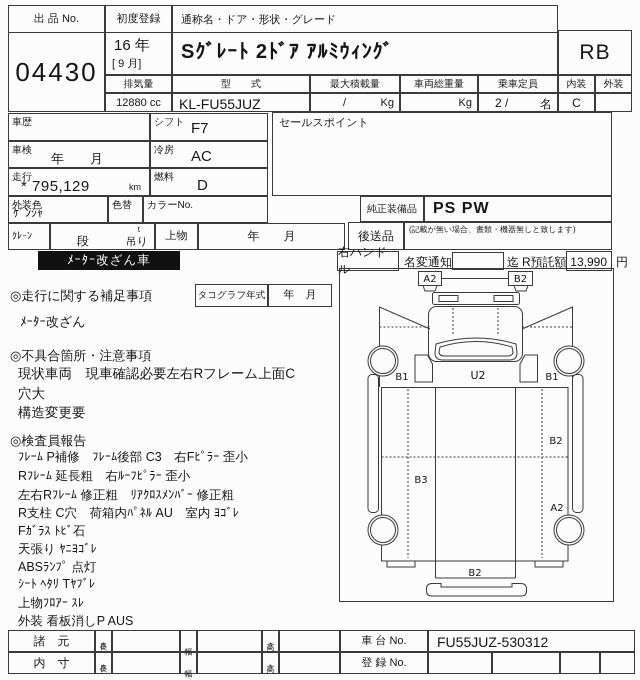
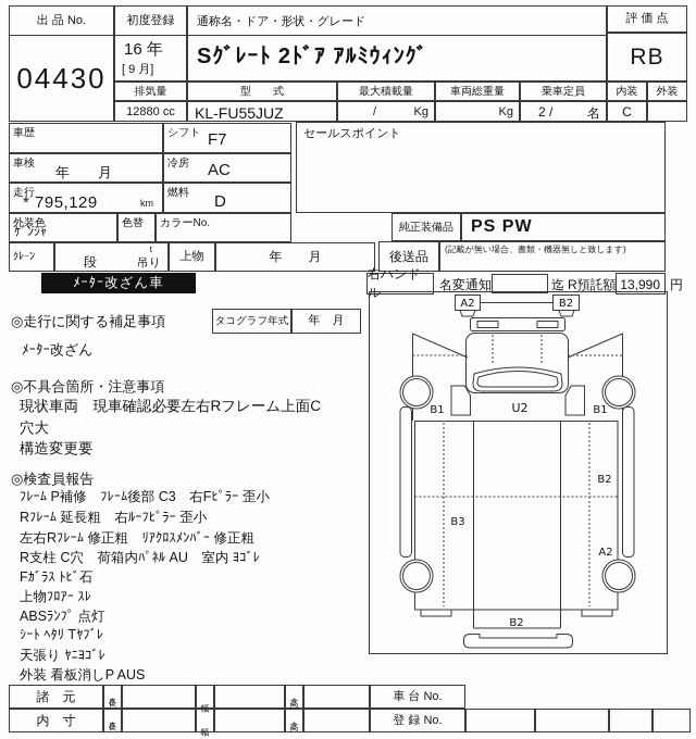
  出 品 No.
  04430
  初度登録
  16 年
  [ 9 月]
  排気量
  12880 cc
  通称名・ドア・形状・グレード
  Sｸﾞﾚｰﾄ 2ﾄﾞｱ ｱﾙﾐｳｨﾝｸﾞ
  型 式
  KL-FU55JUZ
  最大積載量
  /
  Kg
  車両総重量
  Kg
  乗車定員
  2 /
  名
+ 評 価 点
  RB
  内装
  外装
  C
  車歴
  シフト
  F7
  車検
  年 月
  冷房
  AC
  走行
  * 795,129
  km
  燃料
  D
  外装色
  ｹﾞﾝｼｬ
  色替
  カラーNo.
  ｸﾚｰﾝ
  段
  t
  吊り
  上物
  年 月
  セールスポイント
  純正装備品
  PS PW
  後送品
  (記載が無い場合、書類・機器無しと致します)
  ﾒｰﾀｰ改ざん車
  右ハンド
  名変通知
  迄
  R預託額
  13,990
  円
  ◎走行に関する補足事項
  タコグラフ年式
  年 月
  ﾒｰﾀｰ改ざん
  ◎不具合箇所・注意事項
  現状車両 現車確認必要左右Rフレーム上面C
  穴大
  構造変更要
  ◎検査員報告
  ﾌﾚｰﾑ P補修 ﾌﾚｰﾑ後部 C3 右Fﾋﾟﾗｰ 歪小
  Rﾌﾚｰﾑ 延長粗 右ﾙｰﾌﾋﾟﾗｰ 歪小
  左右Rﾌﾚｰﾑ 修正粗 ﾘｱｸﾛｽﾒﾝﾊﾞｰ 修正粗
  R支柱 C穴 荷箱内ﾊﾟﾈﾙ AU 室内 ﾖｺﾞﾚ
  Fｶﾞﾗｽ ﾄﾋﾞ石
- 天張り ﾔﾆﾖｺﾞﾚ
+ 上物ﾌﾛｱｰ ｽﾚ
  ABSﾗﾝﾌﾟ 点灯
  ｼｰﾄ ﾍﾀﾘ Tﾔﾌﾞﾚ
- 上物ﾌﾛｱｰ ｽﾚ
+ 天張り ﾔﾆﾖｺﾞﾚ
  外装 看板消しP AUS
  A2
  B2
  U2
  B1
  B1
  B2
  B3
  A2
  B2
  諸 元
  車 台 No.
- FU55JUZ-530312
  内 寸
  登 録 No.
